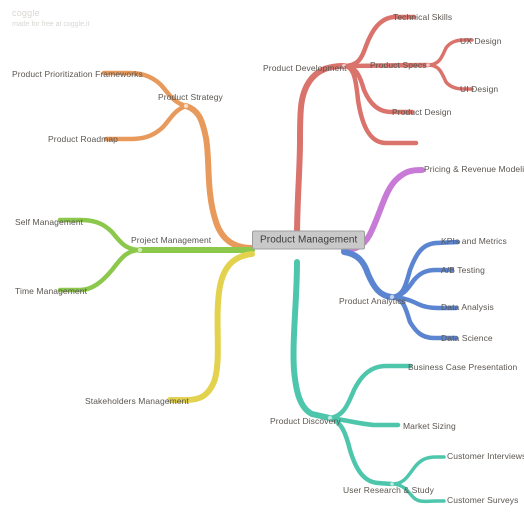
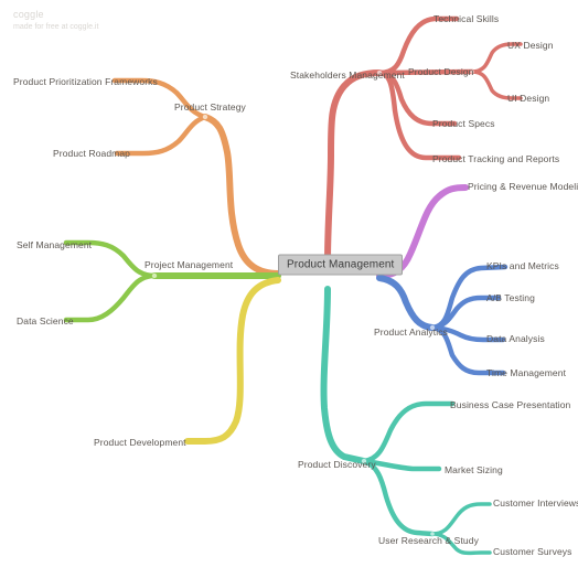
  coggle
  Product Management
- Product Development
+ Stakeholders Management
  Technical Skills
- Product Specs
+ Product Design
  UX Design
  UI Design
- Product Design
+ Product Specs
+ Product Tracking and Reports
  Product Strategy
  Product Prioritization Frameworks
  Product Roadmap
  Project Management
  Self Management
- Time Management
+ Data Science
- Stakeholders Management
+ Product Development
  Pricing & Revenue Modeli
  Product Analytics
  KPIs and Metrics
  A/B Testing
  Data Analysis
- Data Science
+ Time Management
  Product Discovery
  Business Case Presentation
  Market Sizing
  User Research & Study
  Customer Interview
  Customer Surveys
